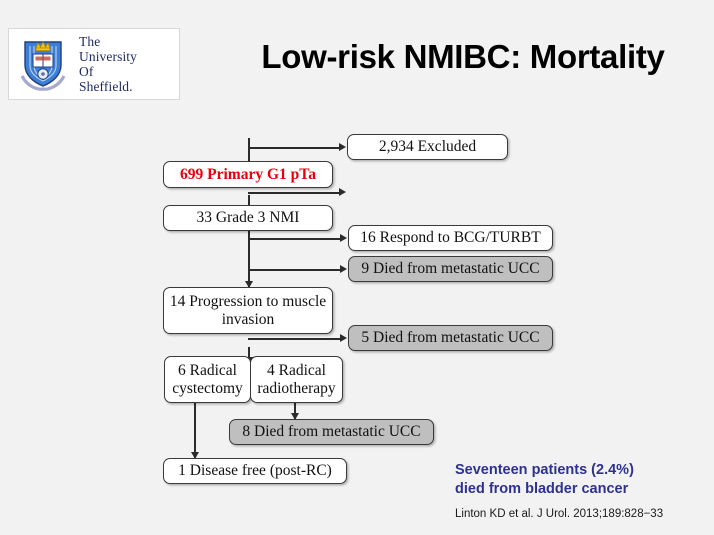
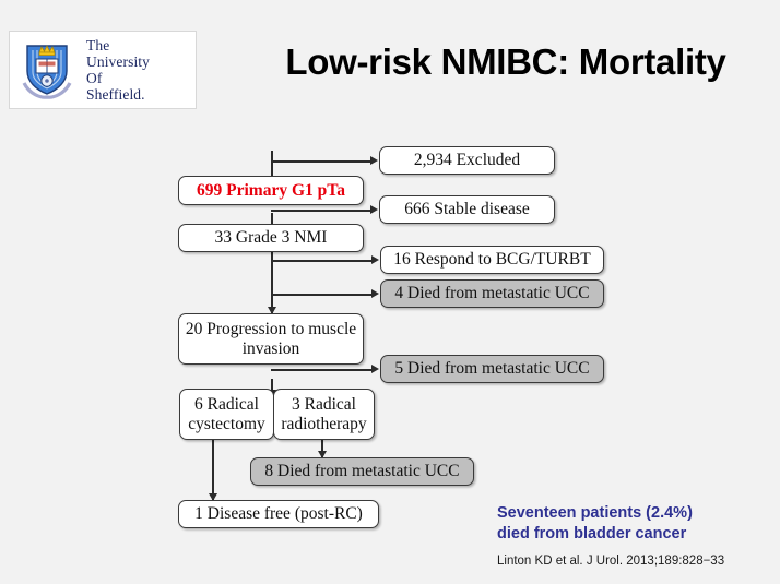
  The
  University
  Of
  Sheffield.
  Low-risk NMIBC: Mortality
  2,934 Excluded
  699 Primary G1 pTa
+ 666 Stable disease
  33 Grade 3 NMI
  16 Respond to BCG/TURBT
- 9 Died from metastatic UCC
+ 4 Died from metastatic UCC
- 14 Progression to muscle invasion
+ 20 Progression to muscle invasion
  5 Died from metastatic UCC
  6 Radical cystectomy
- 4 Radical radiotherapy
+ 3 Radical radiotherapy
  8 Died from metastatic UCC
  1 Disease free (post-RC)
  Seventeen patients (2.4%)
  died from bladder cancer
  Linton KD et al. J Urol. 2013;189:828−33
